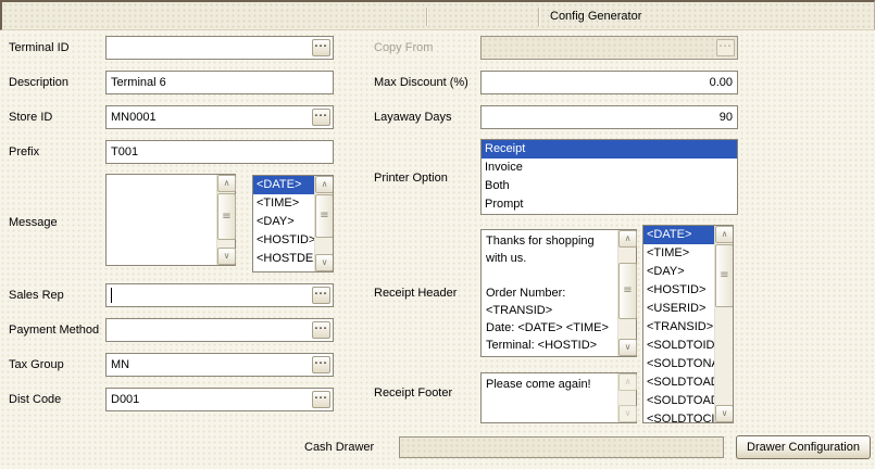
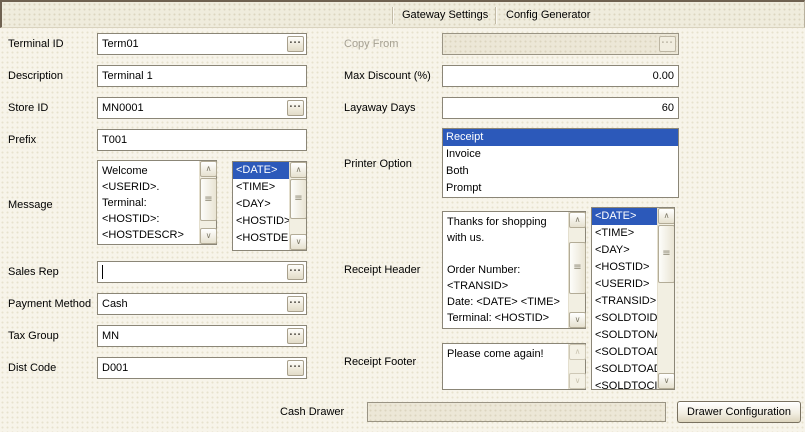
+ Gateway Settings
  Config Generator
  Terminal ID
  Description
  Store ID
  Prefix
  Message
  Sales Rep
  Payment Method
  Tax Group
  Dist Code
+ Term01
  ...
- Terminal 6
+ Terminal 1
  MN0001
  ...
  T001
+ Welcome
+ <USERID>.
+ Terminal:
+ <HOSTID>:
+ <HOSTDESCR>
  ∧
  ≡
  ∨
  <DATE>
  <TIME>
  <DAY>
  <HOSTID>
  ∧
  ≡
  ∨
  ...
+ Cash
  ...
  MN
  ...
  D001
  ...
  Copy From
  Max Discount (%)
  Layaway Days
  Printer Option
  Receipt Header
  Receipt Footer
  Cash Drawer
  ...
  0.00
- 90
+ 60
  Receipt
  Invoice
  Both
  Prompt
  Thanks for shopping
  with us.
  Order Number:
  <TRANSID>
  Date: <DATE> <TIME>
  Terminal: <HOSTID>
  ∧
  ≡
  ∨
  <DATE>
  <TIME>
  <DAY>
  <HOSTID>
  <USERID>
  <TRANSID>
  <SOLDTOID
  <SOLDTOCI
  ∧
  ≡
  ∨
  Please come again!
  ∧
  ∨
  Drawer Configuration
